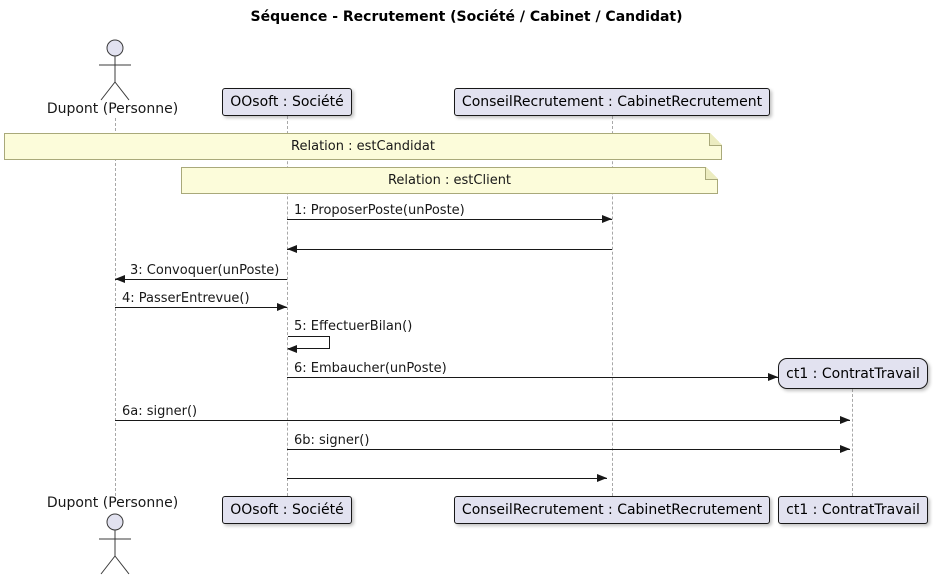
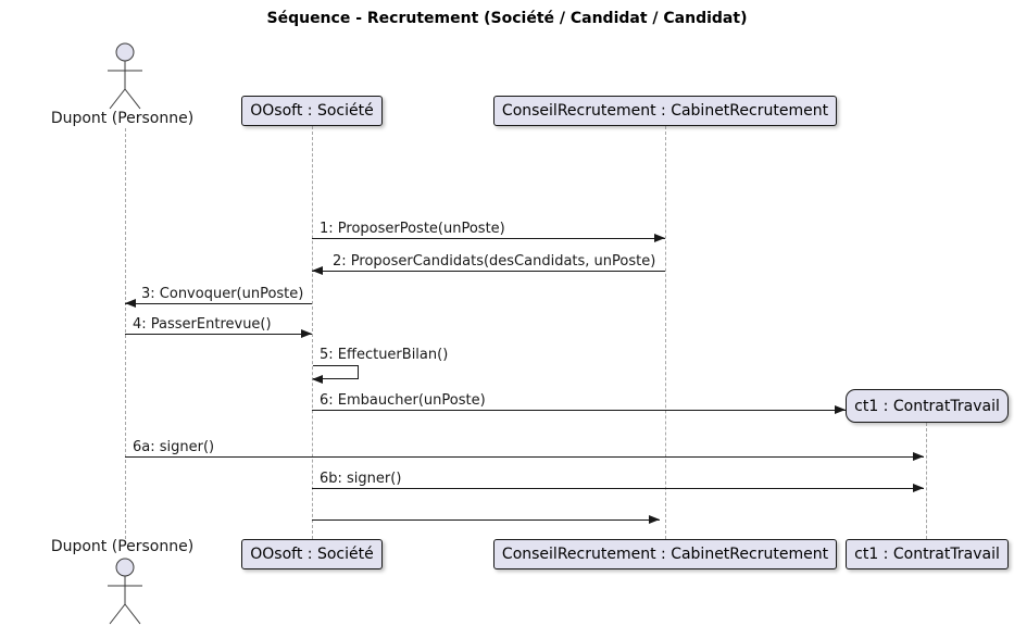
- Séquence - Recrutement (Société / Cabinet / Candidat)
+ Séquence - Recrutement (Société / Candidat / Candidat)
  Dupont (Personne)
- Relation : estCandidat
- Relation : estClient
  OOsoft : Société
  ConseilRecrutement : CabinetRecrutement
  1: ProposerPoste(unPoste)
+ 2: ProposerCandidats(desCandidats, unPoste)
  3: Convoquer(unPoste)
  4: PasserEntrevue()
  5: EffectuerBilan()
  6: Embaucher(unPoste)
  ct1 : ContratTravail
  6a: signer()
  6b: signer()
  OOsoft : Société
  ConseilRecrutement : CabinetRecrutement
  ct1 : ContratTravail
  Dupont (Personne)
